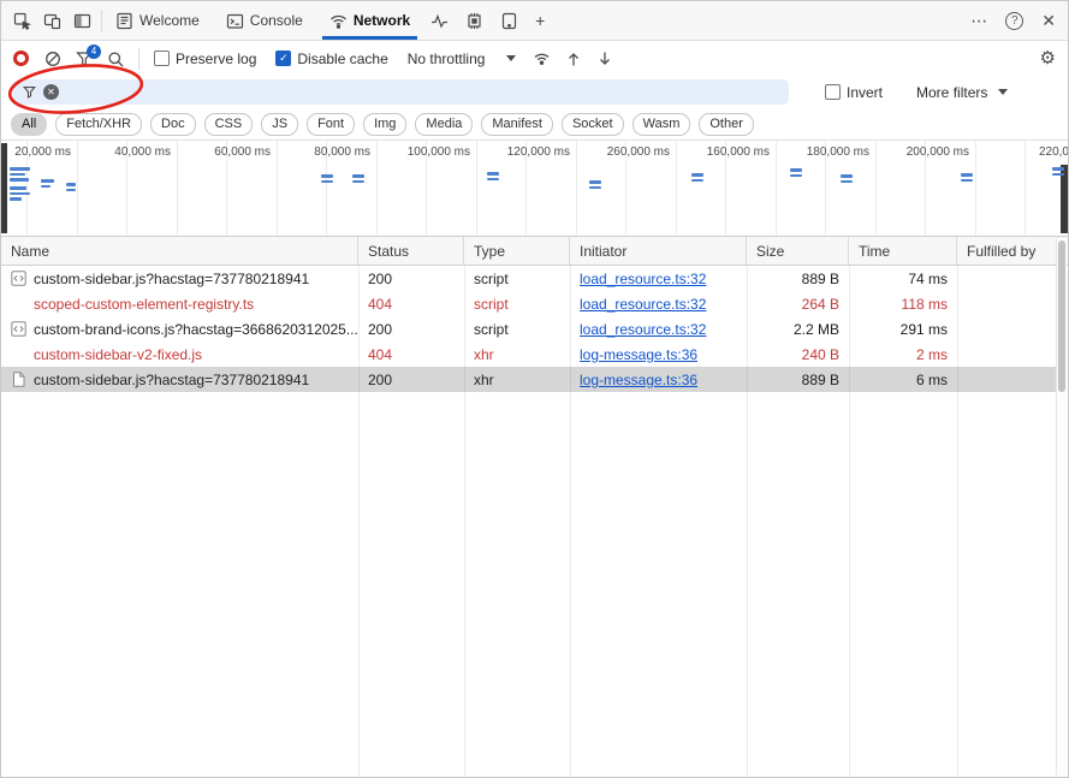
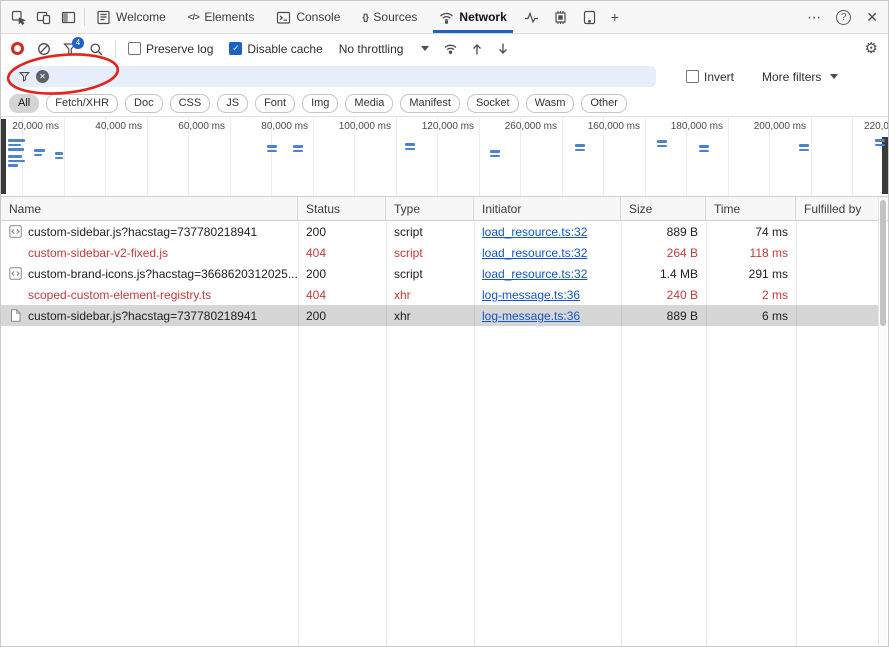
  Welcome
+ </>
+ Elements
  Console
+ {}
+ Sources
  Network
  +
  ⋯
  ?
  ✕
  4
  Preserve log
  Disable cache
  No throttling
  ⚙
  ✕
  Invert
  More filters
  All
  Fetch/XHR
  Doc
  CSS
  JS
  Font
  Img
  Media
  Manifest
  Socket
  Wasm
  Other
  20,000 ms
  40,000 ms
  60,000 ms
  80,000 ms
  100,000 ms
  120,000 ms
  260,000 ms
  160,000 ms
  180,000 ms
  200,000 ms
  220,0
  Name
  Status
  Type
  Initiator
  Size
  Time
  Fulfilled by
  custom-sidebar.js?hacstag=737780218941
  200
  script
  load_resource.ts:32
  889 B
  74 ms
- scoped-custom-element-registry.ts
+ custom-sidebar-v2-fixed.js
  404
  script
  load_resource.ts:32
  264 B
  118 ms
  custom-brand-icons.js?hacstag=3668620312025...
  200
  script
  load_resource.ts:32
- 2.2 MB
+ 1.4 MB
  291 ms
- custom-sidebar-v2-fixed.js
+ scoped-custom-element-registry.ts
  404
  xhr
  log-message.ts:36
  240 B
  2 ms
  custom-sidebar.js?hacstag=737780218941
  200
  xhr
  log-message.ts:36
  889 B
  6 ms
